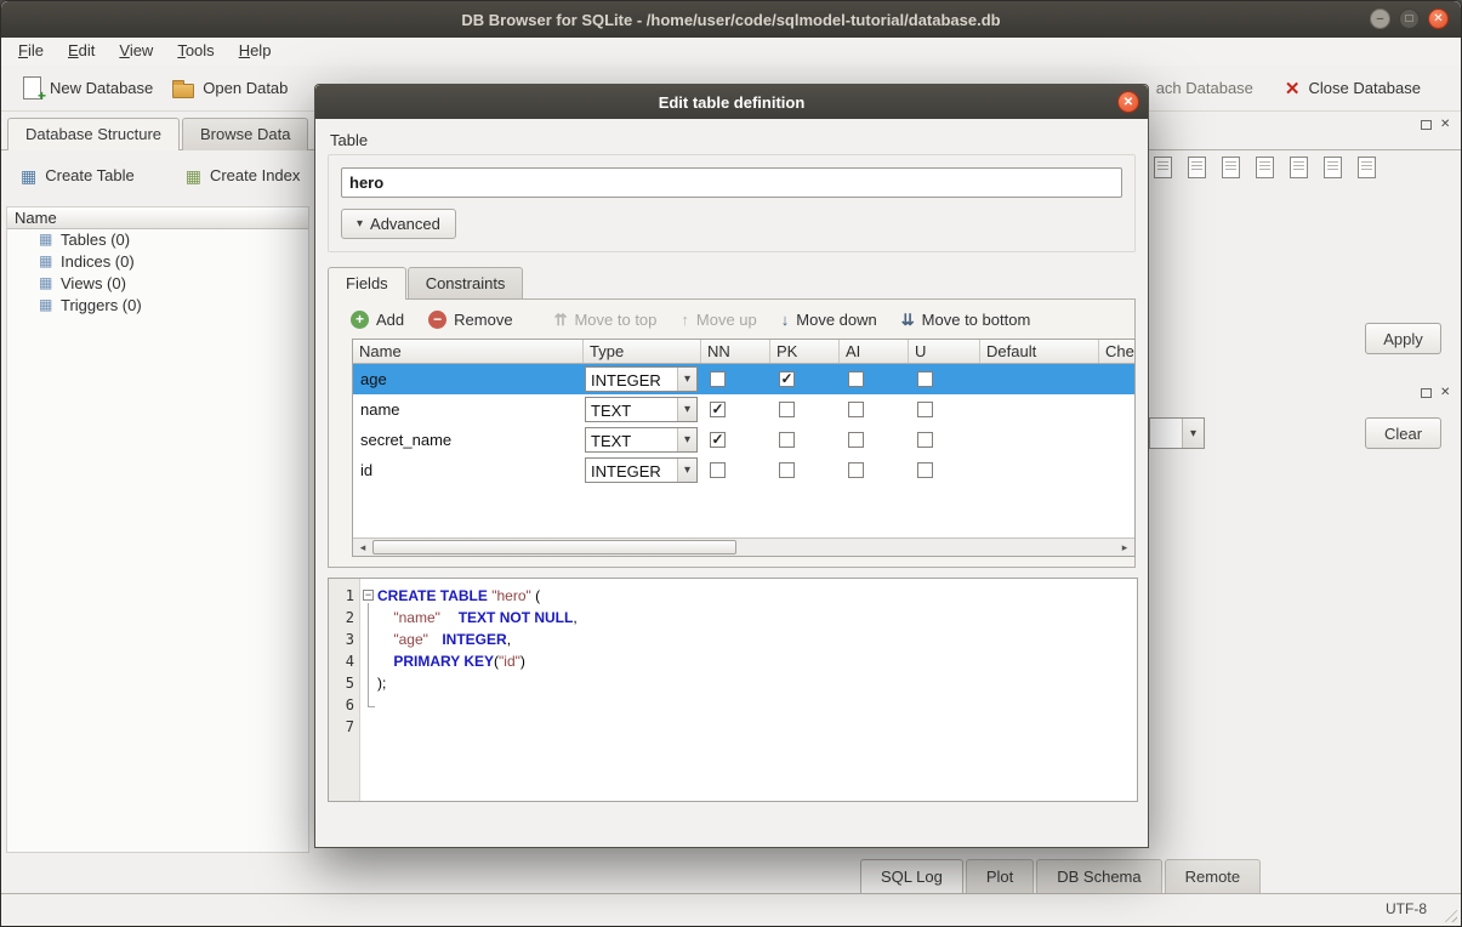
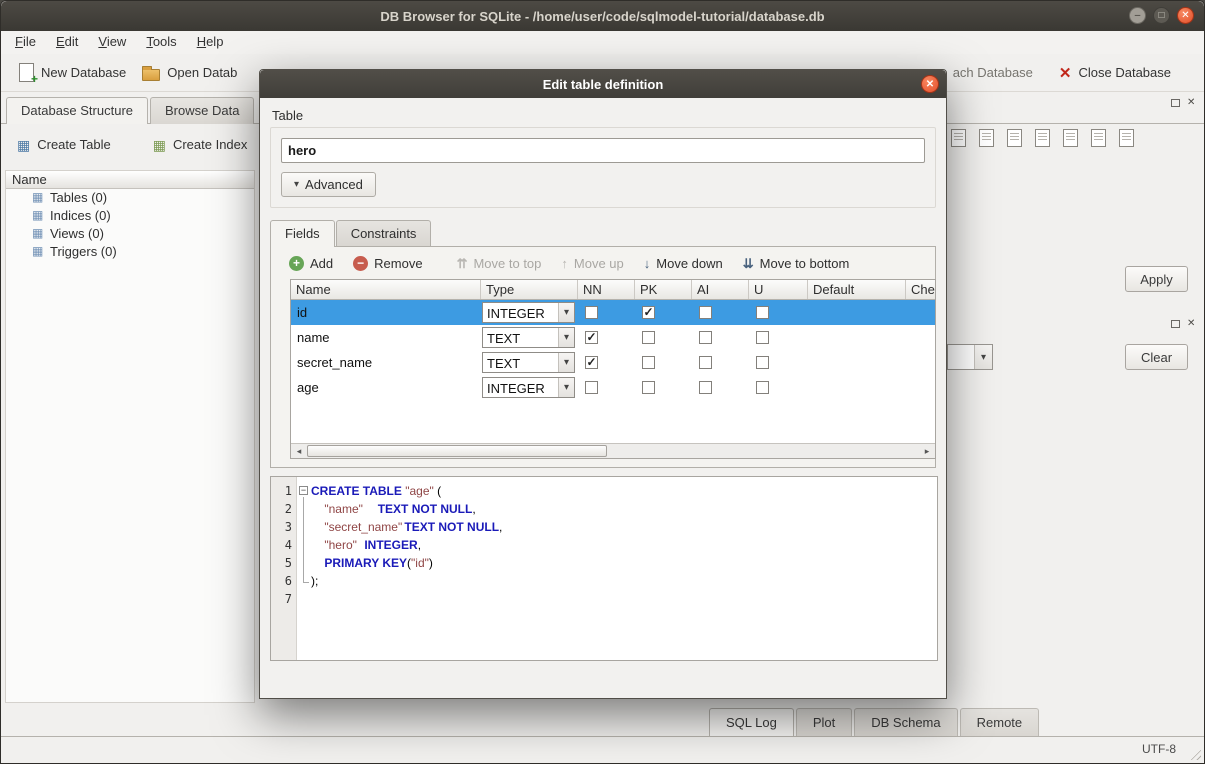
  DB Browser for SQLite - /home/user/code/sqlmodel-tutorial/database.db
  –
  □
  ✕
  File
  Edit
  View
  Tools
  Help
  +
  New Database
  Open Datab
  ach Database
  ✕
  Close Database
  Database Structure
  Browse Data
  ▦
  Create Table
  ▦
  Create Index
  Name
  ▦
  Tables (0)
  ▦
  Indices (0)
  ▦
  Views (0)
  ▦
  Triggers (0)
  ✕
  Apply
  ✕
  ▾
  Clear
  SQL Log
  Plot
  DB Schema
  Remote
  UTF-8
  Edit table definition
  ✕
  Table
  hero
  ▾
  Advanced
  Fields
  Constraints
  +
  Add
  −
  Remove
  ⇈
  Move to top
  ↑
  Move up
  ↓
  Move down
  ⇊
  Move to bottom
  Name
  Type
  NN
  PK
  AI
  U
  Default
  Che
- age
+ id
  INTEGER
  ▾
  ✓
  name
  TEXT
  ▾
  ✓
  secret_name
  TEXT
  ▾
  ✓
- id
+ age
  INTEGER
  ▾
  ◂
  ▸
  1
  2
  3
  4
  5
  6
  7
  −
- CREATE TABLE "hero" (
+ CREATE TABLE "age" (
  "name" TEXT NOT NULL,
+ "secret_name" TEXT NOT NULL,
- "age" INTEGER,
+ "hero" INTEGER,
  PRIMARY KEY("id")
  );
